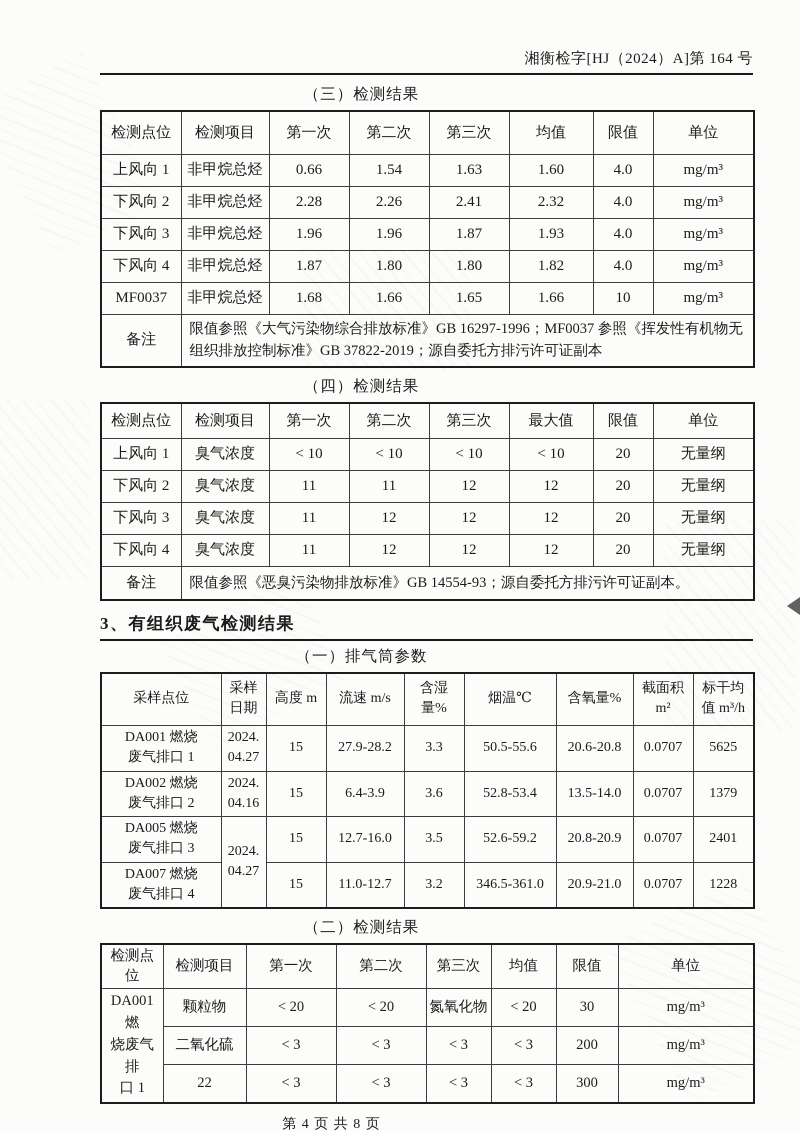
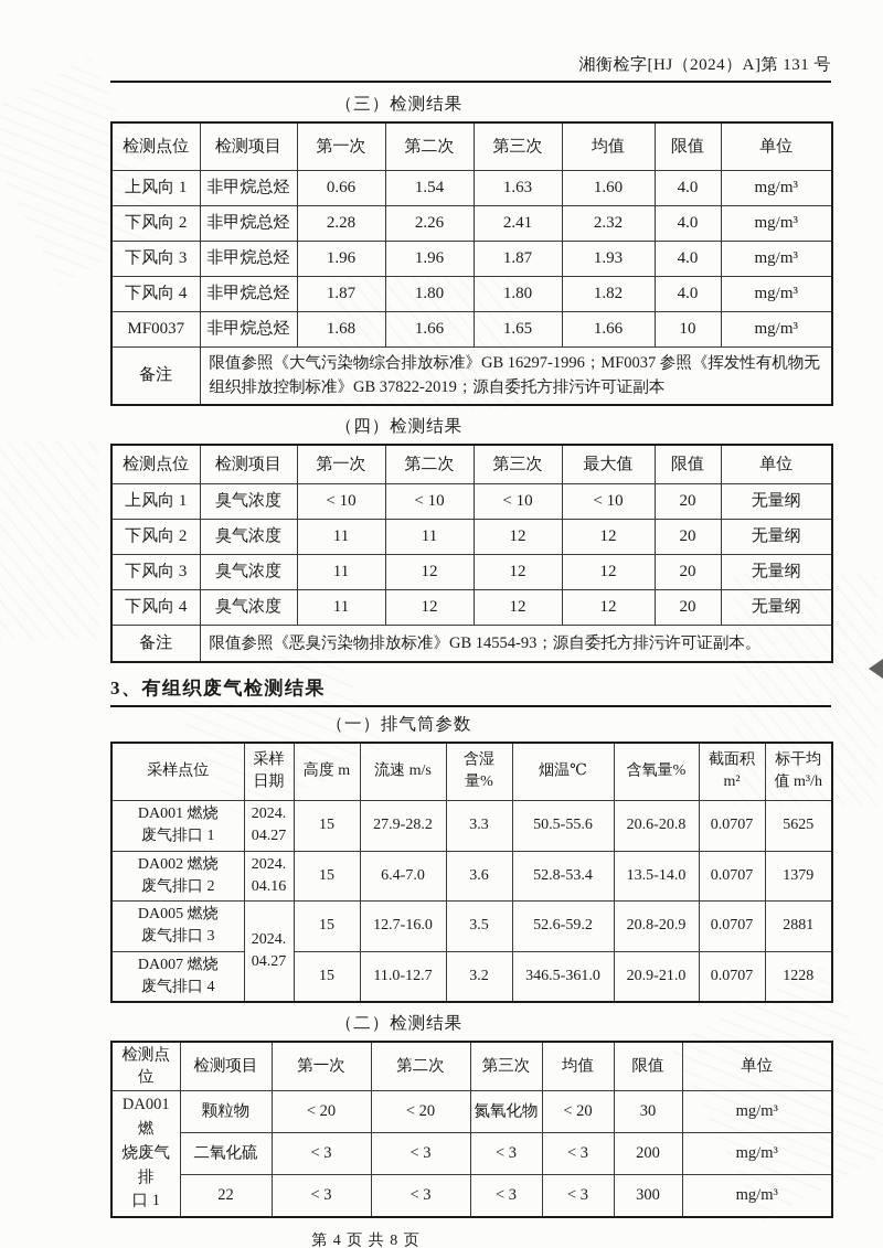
- 湘衡检字[HJ（2024）A]第 164 号
+ 湘衡检字[HJ（2024）A]第 131 号
  （三）检测结果
  检测点位	检测项目	第一次	第二次	第三次	均值	限值	单位
  上风向 1	非甲烷总烃	0.66	1.54	1.63	1.60	4.0	mg/m³
  下风向 2	非甲烷总烃	2.28	2.26	2.41	2.32	4.0	mg/m³
  下风向 3	非甲烷总烃	1.96	1.96	1.87	1.93	4.0	mg/m³
  下风向 4	非甲烷总烃	1.87	1.80	1.80	1.82	4.0	mg/m³
  MF0037	非甲烷总烃	1.68	1.66	1.65	1.66	10	mg/m³
  备注	限值参照《大气污染物综合排放标准》GB 16297-1996；MF0037 参照《挥发性有机物无组织排放控制标准》GB 37822-2019；源自委托方排污许可证副本
  （四）检测结果
  检测点位	检测项目	第一次	第二次	第三次	最大值	限值	单位
  上风向 1	臭气浓度	< 10	< 10	< 10	< 10	20	无量纲
  下风向 2	臭气浓度	11	11	12	12	20	无量纲
  下风向 3	臭气浓度	11	12	12	12	20	无量纲
  下风向 4	臭气浓度	11	12	12	12	20	无量纲
  备注	限值参照《恶臭污染物排放标准》GB 14554-93；源自委托方排污许可证副本。
  3、有组织废气检测结果
  （一）排气筒参数
  采样点位	采样 日期	高度 m	流速 m/s	含湿 量%	烟温℃	含氧量%	截面积 m²	标干均 值 m³/h
  DA001 燃烧 废气排口 1	2024. 04.27	15	27.9-28.2	3.3	50.5-55.6	20.6-20.8	0.0707	5625
- DA002 燃烧 废气排口 2	2024. 04.16	15	6.4-3.9	3.6	52.8-53.4	13.5-14.0	0.0707	1379
+ DA002 燃烧 废气排口 2	2024. 04.16	15	6.4-7.0	3.6	52.8-53.4	13.5-14.0	0.0707	1379
- DA005 燃烧 废气排口 3	2024. 04.27	15	12.7-16.0	3.5	52.6-59.2	20.8-20.9	0.0707	2401
+ DA005 燃烧 废气排口 3	2024. 04.27	15	12.7-16.0	3.5	52.6-59.2	20.8-20.9	0.0707	2881
  DA007 燃烧 废气排口 4	15	11.0-12.7	3.2	346.5-361.0	20.9-21.0	0.0707	1228
  （二）检测结果
  检测点位	检测项目	第一次	第二次	第三次	均值	限值	单位
  DA001 燃 烧废气排 口 1	颗粒物	< 20	< 20	氮氧化物	< 20	30	mg/m³
  二氧化硫	< 3	< 3	< 3	< 3	200	mg/m³
  22	< 3	< 3	< 3	< 3	300	mg/m³
  第 4 页 共 8 页
